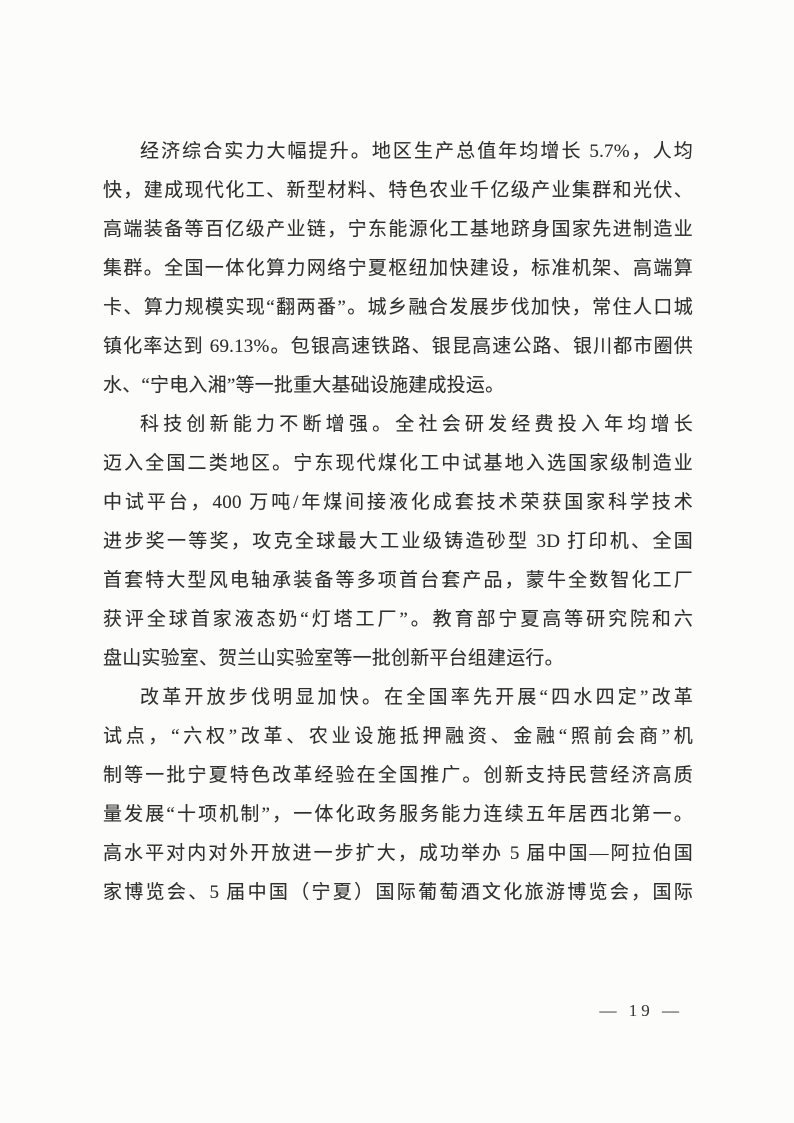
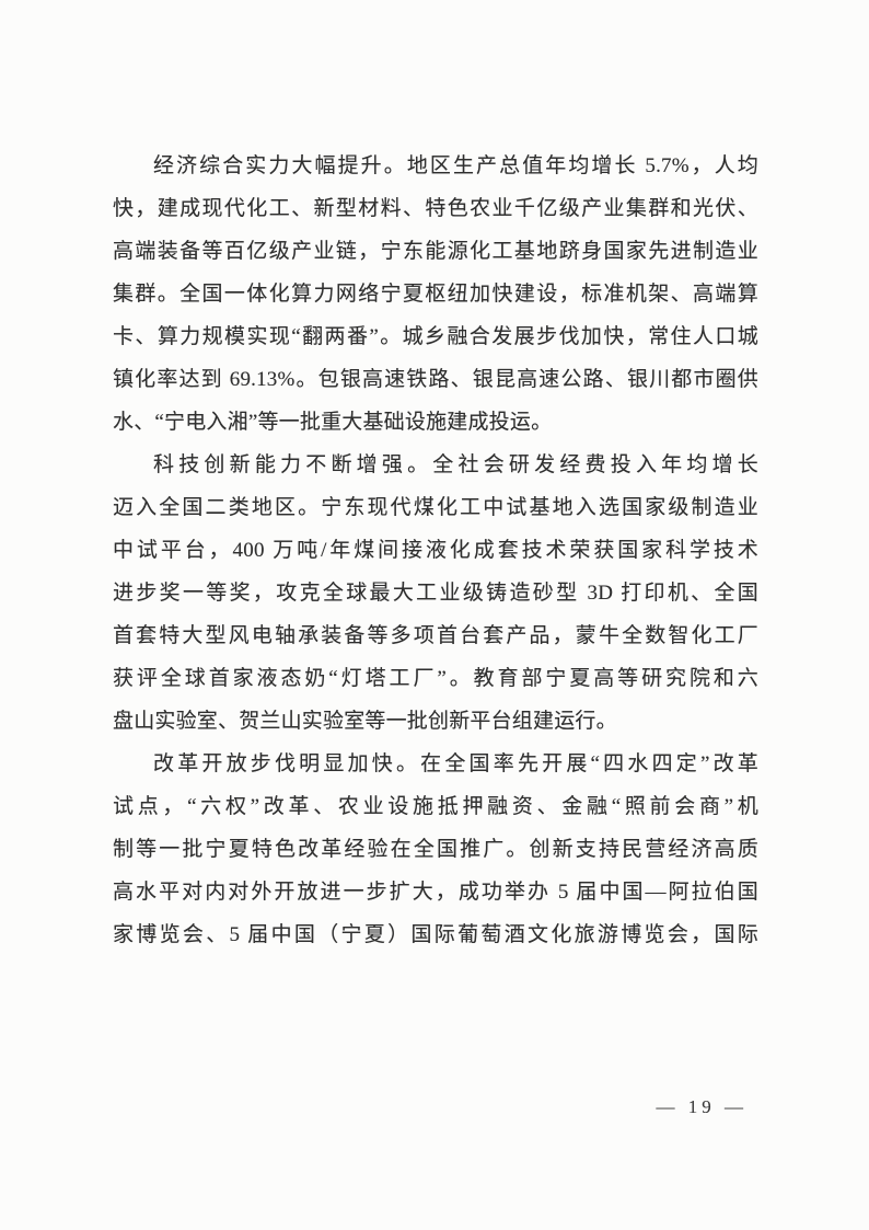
  经济综合实力大幅提升。地区生产总值年均增长 5.7%，人均
  快，建成现代化工、新型材料、特色农业千亿级产业集群和光伏、
  高端装备等百亿级产业链，宁东能源化工基地跻身国家先进制造业
  集群。全国一体化算力网络宁夏枢纽加快建设，标准机架、高端算
  卡、算力规模实现“翻两番”。城乡融合发展步伐加快，常住人口城
  镇化率达到 69.13%。包银高速铁路、银昆高速公路、银川都市圈供
  水、“宁电入湘”等一批重大基础设施建成投运。
  科技创新能力不断增强。全社会研发经费投入年均增长
  迈入全国二类地区。宁东现代煤化工中试基地入选国家级制造业
  中试平台，400 万吨/年煤间接液化成套技术荣获国家科学技术
  进步奖一等奖，攻克全球最大工业级铸造砂型 3D 打印机、全国
  首套特大型风电轴承装备等多项首台套产品，蒙牛全数智化工厂
  获评全球首家液态奶“灯塔工厂”。教育部宁夏高等研究院和六
  盘山实验室、贺兰山实验室等一批创新平台组建运行。
  改革开放步伐明显加快。在全国率先开展“四水四定”改革
  试点，“六权”改革、农业设施抵押融资、金融“照前会商”机
  制等一批宁夏特色改革经验在全国推广。创新支持民营经济高质
- 量发展“十项机制”，一体化政务服务能力连续五年居西北第一。
  高水平对内对外开放进一步扩大，成功举办 5 届中国—阿拉伯国
  家博览会、5 届中国（宁夏）国际葡萄酒文化旅游博览会，国际
  — 19 —
